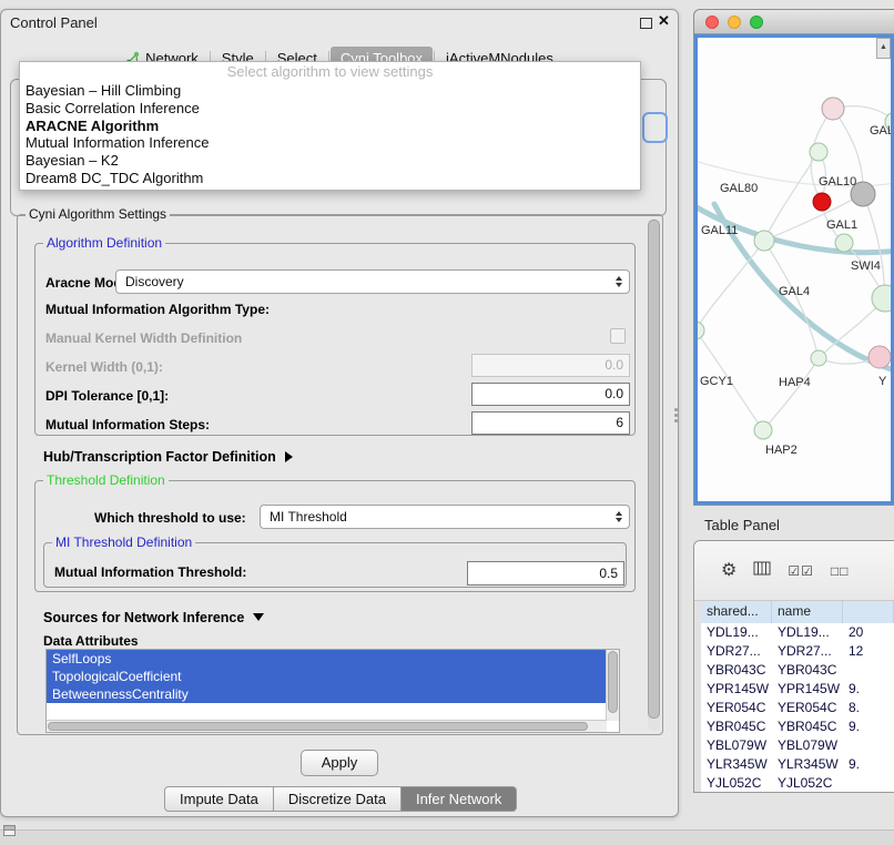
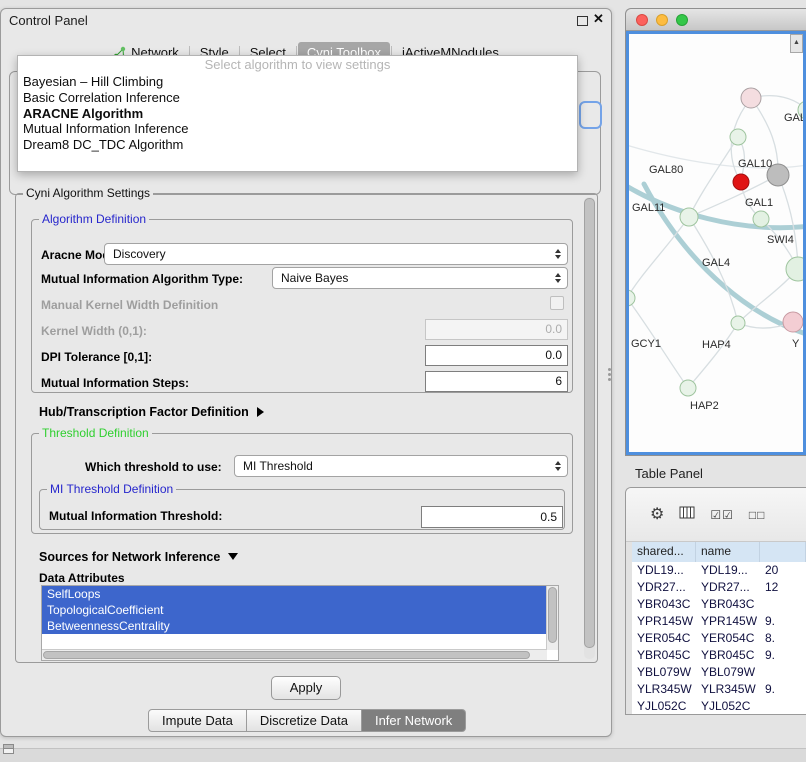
  Control Panel
  ✕
  Network
  Style
  Select
  Cyni Toolbox
  jActiveMNodules
  Cyni Algorithm Settings
  Algorithm Definition
  Aracne Mo
  Discovery
  Mutual Information Algorithm Type:
+ Naive Bayes
  Manual Kernel Width Definition
  Kernel Width (0,1):
  0.0
  DPI Tolerance [0,1]:
  0.0
  Mutual Information Steps:
  6
  Hub/Transcription Factor Definition
  Threshold Definition
  Which threshold to use:
  MI Threshold
  MI Threshold Definition
  Mutual Information Threshold:
  0.5
  Sources for Network Inference
  Data Attributes
  SelfLoops
  TopologicalCoefficient
  BetweennessCentrality
  Apply
  Impute Data
  Discretize Data
  Infer Network
  Select algorithm to view settings
  Bayesian – Hill Climbing
  Basic Correlation Inference
  ARACNE Algorithm
  Mutual Information Inference
- Bayesian – K2
  Dream8 DC_TDC Algorithm
  GAL80
  GAL10
  GAL11
  GAL1
  SWI4
  GAL4
  GCY1
  HAP4
  HAP2
  GAL
  Y
  Table Panel
  ⚙
  ☑☑
  □□
  shared...
  name
  YDL19...
  YDL19...
  20
  YDR27...
  YDR27...
  12
  YBR043C
  YBR043C
  YPR145W
  YPR145W
  9.
  YER054C
  YER054C
  8.
  YBR045C
  YBR045C
  9.
  YBL079W
  YBL079W
  YLR345W
  YLR345W
  9.
  YJL052C
  YJL052C
